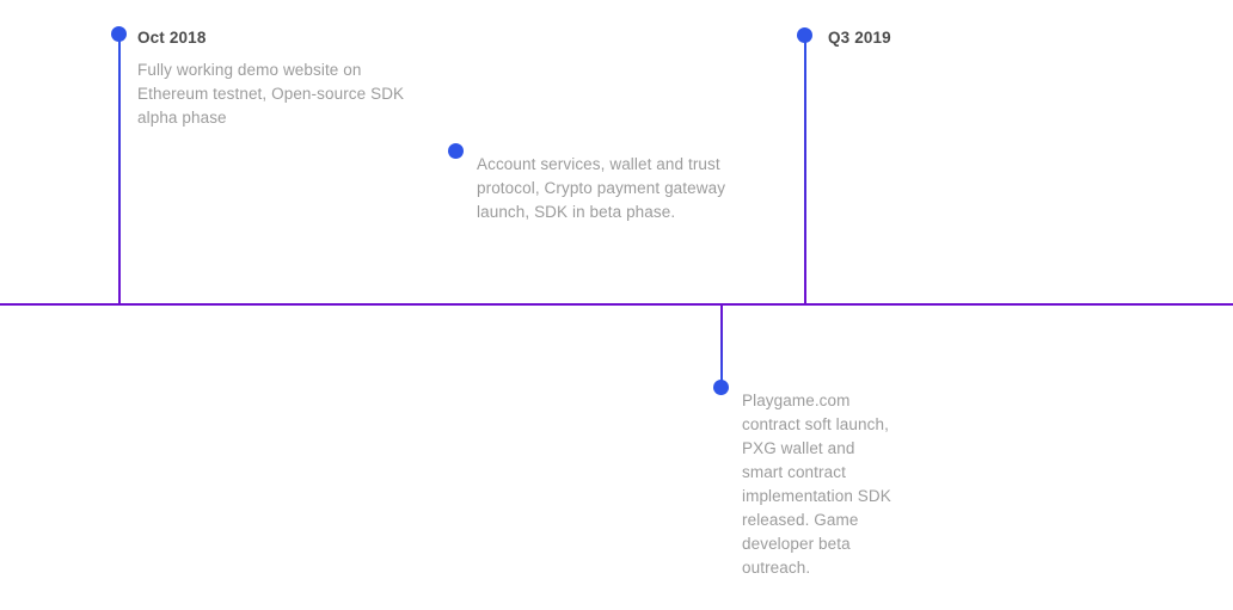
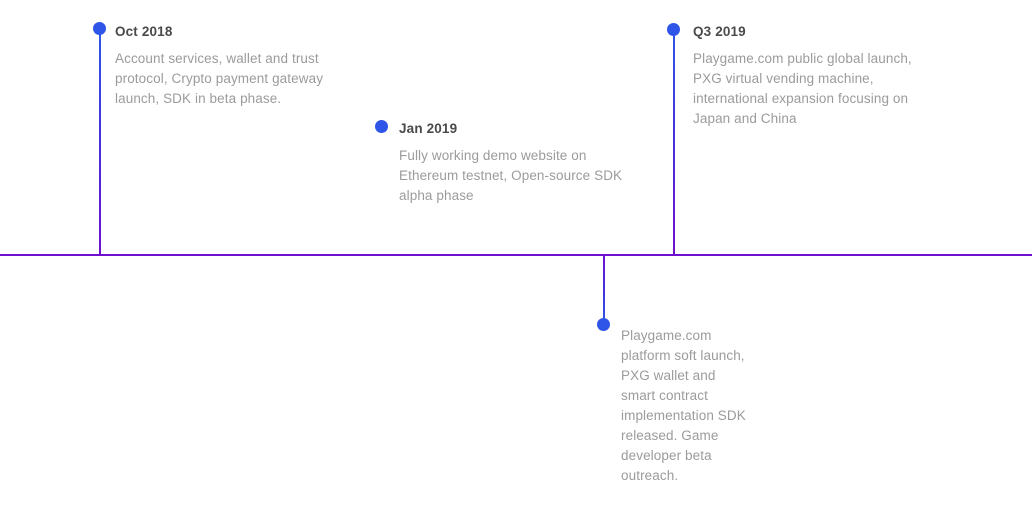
  Oct 2018
- Fully working demo website on Ethereum testnet, Open-source SDK alpha phase
+ Account services, wallet and trust protocol, Crypto payment gateway launch, SDK in beta phase.
+ Jan 2019
- Account services, wallet and trust protocol, Crypto payment gateway launch, SDK in beta phase.
+ Fully working demo website on Ethereum testnet, Open-source SDK alpha phase
  Q3 2019
+ Playgame.com public global launch, PXG virtual vending machine, international expansion focusing on Japan and China
- Playgame.com contract soft launch, PXG wallet and smart contract implementation SDK released. Game developer beta outreach.
+ Playgame.com platform soft launch, PXG wallet and smart contract implementation SDK released. Game developer beta outreach.
